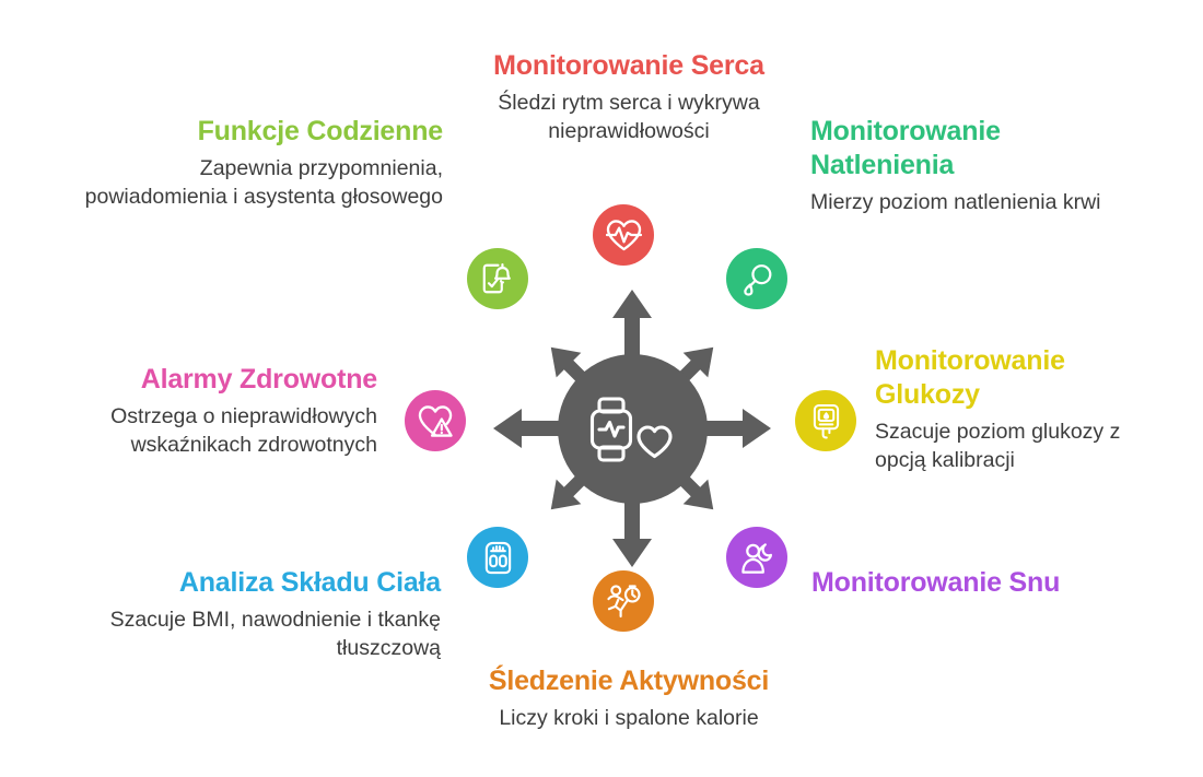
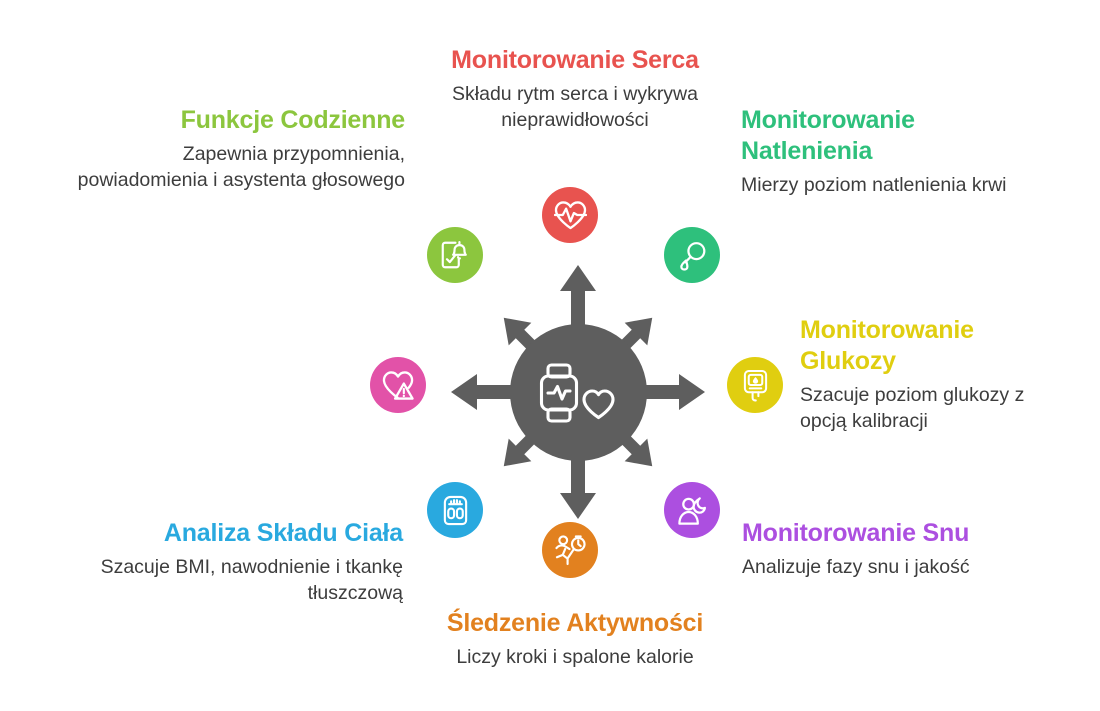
  Monitorowanie Serca
- Śledzi rytm serca i wykrywa nieprawidłowości
+ Składu rytm serca i wykrywa nieprawidłowości
  Funkcje Codzienne
  Zapewnia przypomnienia, powiadomienia i asystenta głosowego
  Monitorowanie Natlenienia
  Mierzy poziom natlenienia krwi
- Alarmy Zdrowotne
- Ostrzega o nieprawidłowych wskaźnikach zdrowotnych
  Monitorowanie Glukozy
  Szacuje poziom glukozy z opcją kalibracji
  Analiza Składu Ciała
  Szacuje BMI, nawodnienie i tkankę tłuszczową
  Monitorowanie Snu
+ Analizuje fazy snu i jakość
  Śledzenie Aktywności
  Liczy kroki i spalone kalorie
